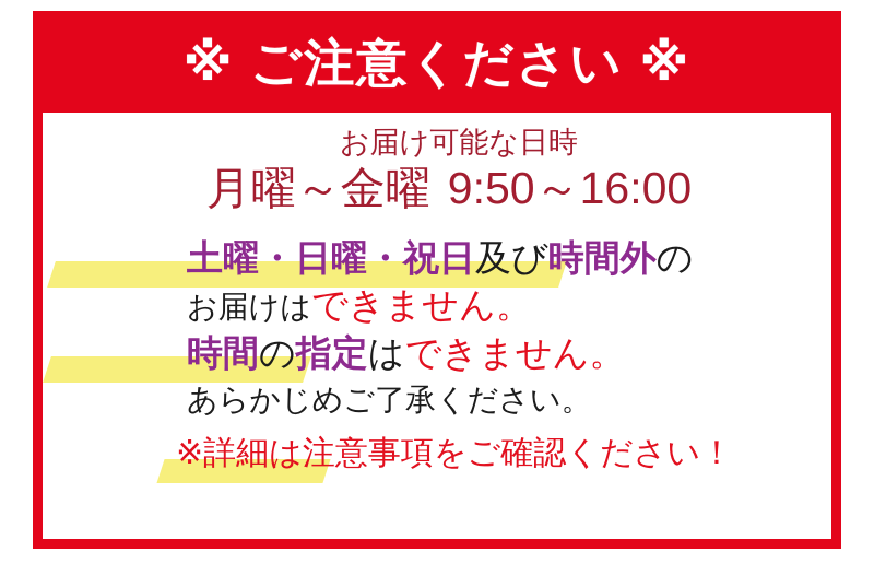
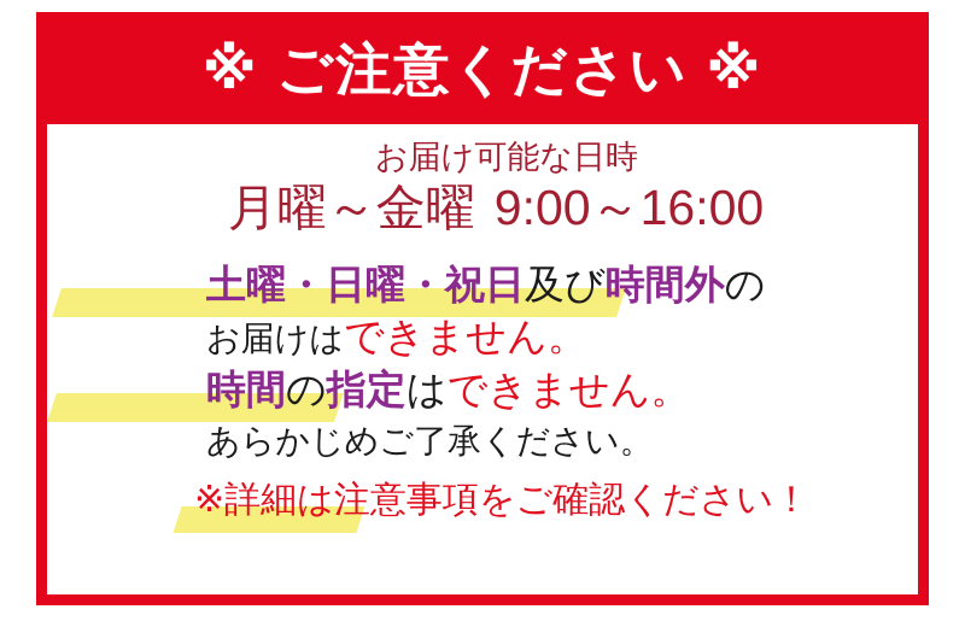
  ※ ご注意ください ※
  お届け可能な日時
- 月曜～金曜 9:50～16:00
+ 月曜～金曜 9:00～16:00
  土曜・日曜・祝日及び時間外の
  お届けはできません。
  時間の指定はできません。
  あらかじめご了承ください。
  ※詳細は注意事項をご確認ください！
